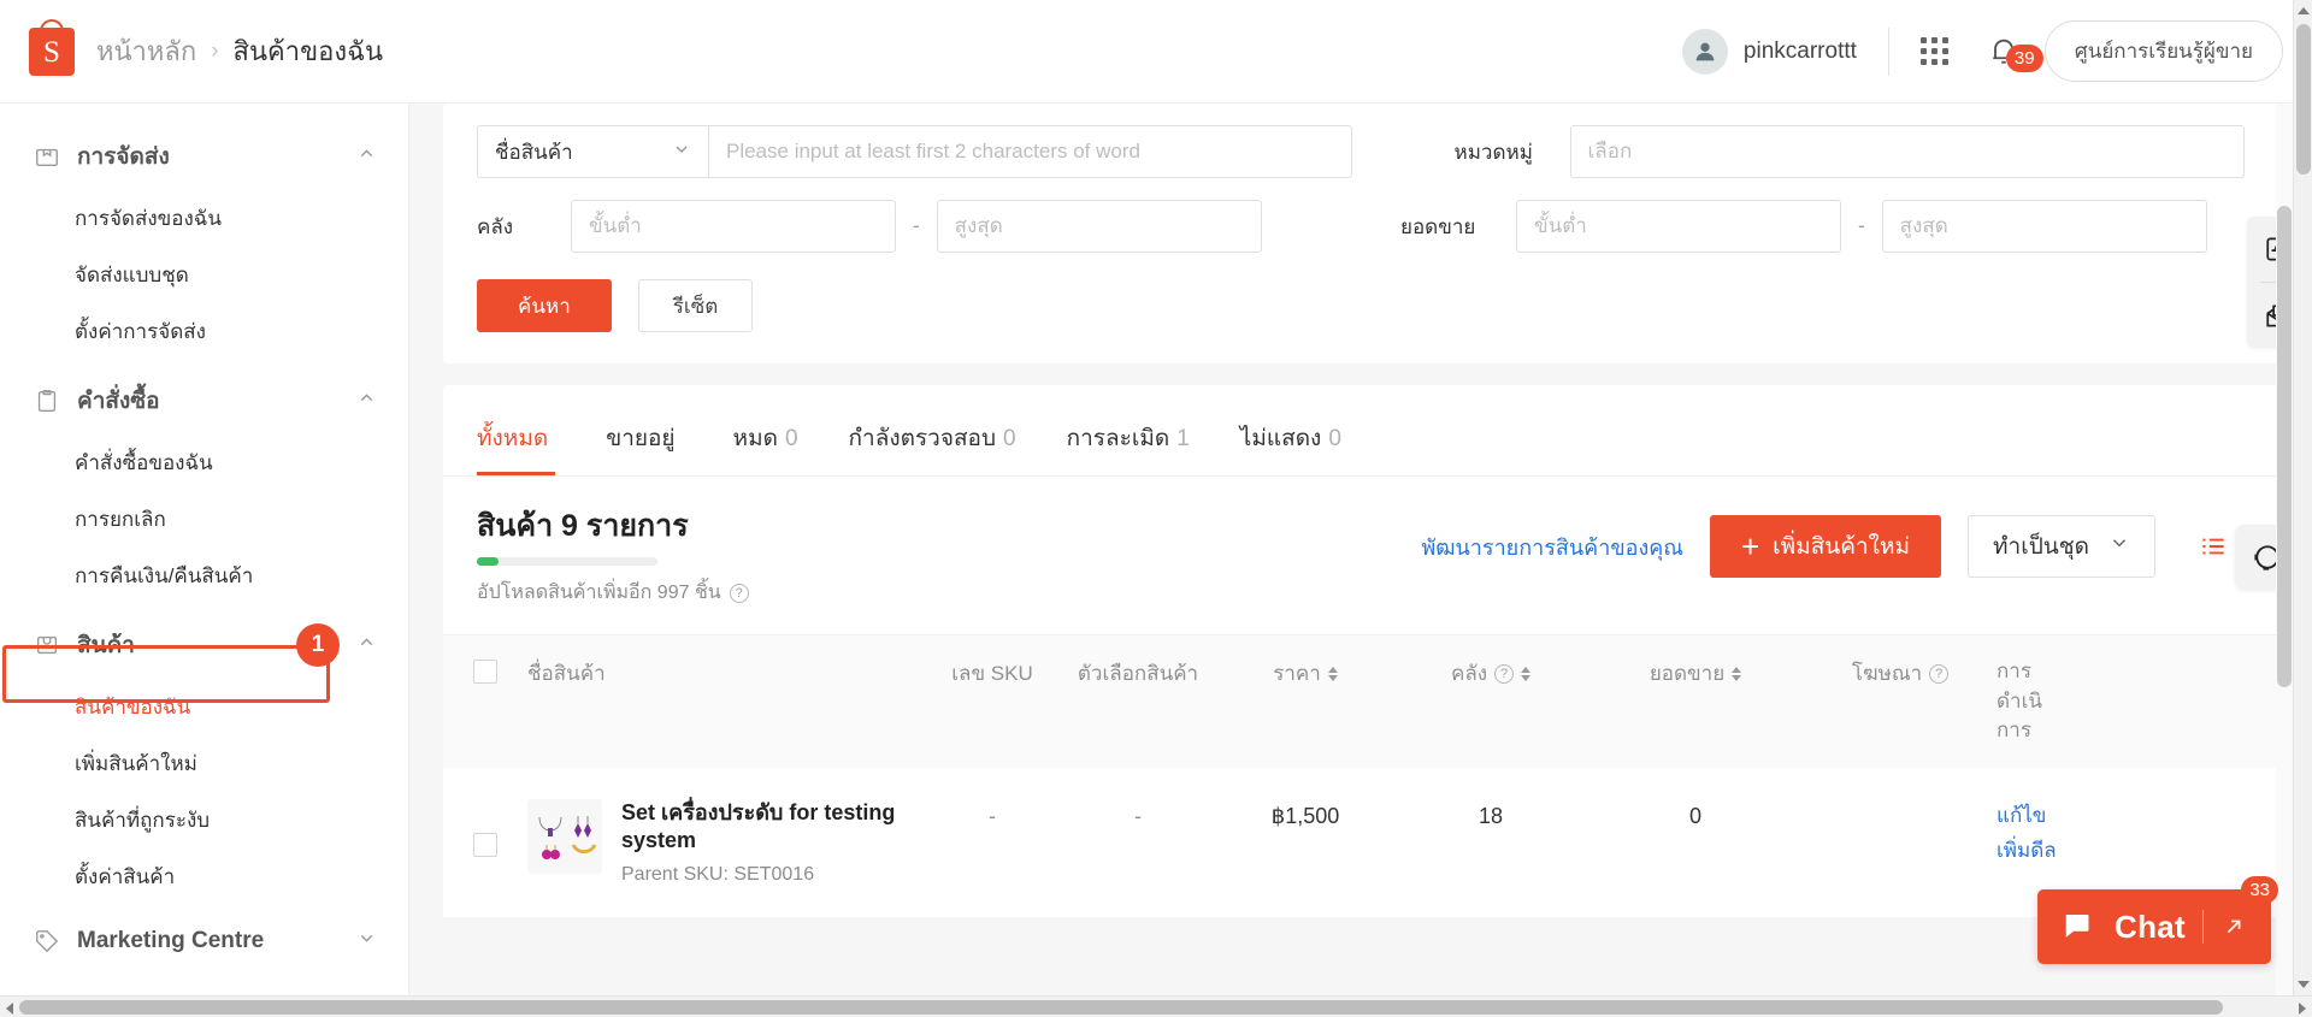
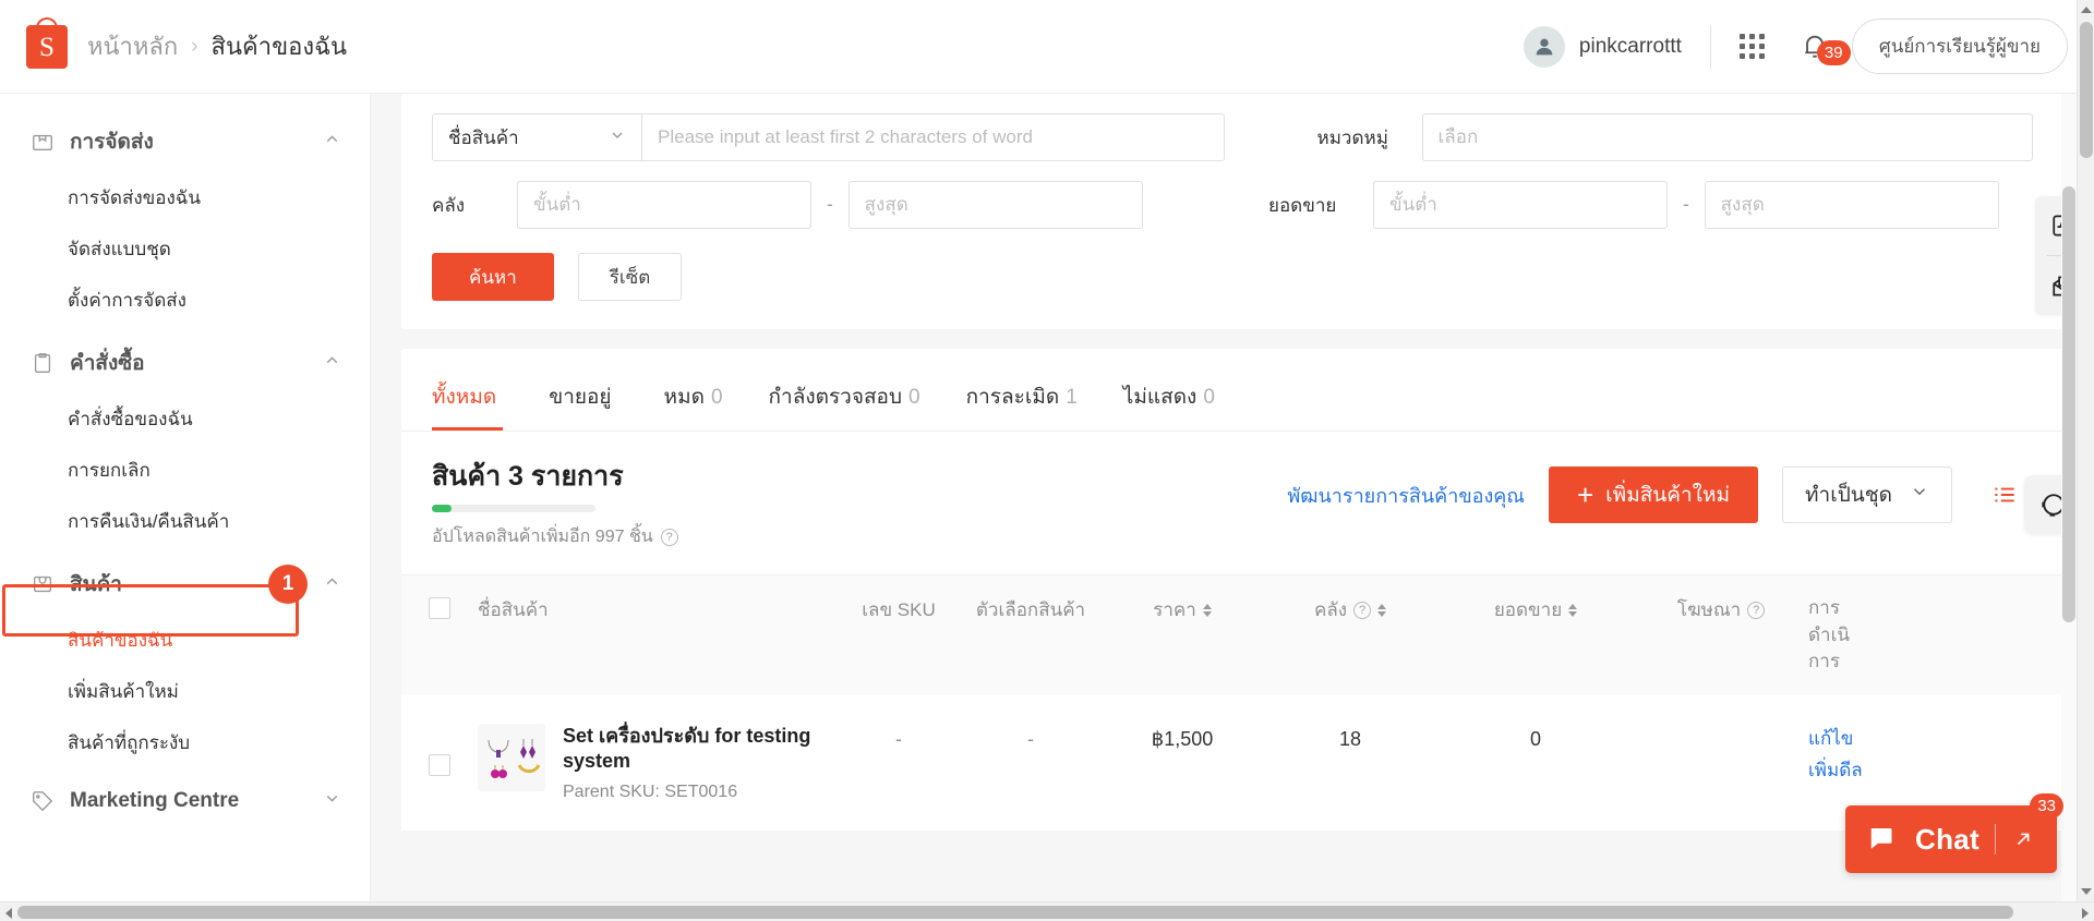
  S
  หน้าหลัก
  ›
  สินค้าของฉัน
  pinkcarrottt
  39
  ศูนย์การเรียนรู้ผู้ขาย
  การจัดส่ง
  การจัดส่งของฉัน
  จัดส่งแบบชุด
  ตั้งค่าการจัดส่ง
  คำสั่งซื้อ
  คำสั่งซื้อของฉัน
  การยกเลิก
  การคืนเงิน/คืนสินค้า
  สินค้า
  สินค้าของฉัน
  เพิ่มสินค้าใหม่
  สินค้าที่ถูกระงับ
- ตั้งค่าสินค้า
  Marketing Centre
  1
  ชื่อสินค้า
  Please input at least first 2 characters of word
  หมวดหมู่
  เลือก
  คลัง
  ขั้นต่ำ
  -
  สูงสุด
  ยอดขาย
  ขั้นต่ำ
  -
  สูงสุด
  ค้นหา
  รีเซ็ต
  ทั้งหมด
  ขายอยู่
  หมด 0
  กำลังตรวจสอบ 0
  การละเมิด 1
  ไม่แสดง 0
- สินค้า 9 รายการ
+ สินค้า 3 รายการ
  อัปโหลดสินค้าเพิ่มอีก 997 ชิ้น
  ?
  พัฒนารายการสินค้าของคุณ
  +
  เพิ่มสินค้าใหม่
  ทำเป็นชุด
  ชื่อสินค้า
  เลข SKU
  ตัวเลือกสินค้า
  ราคา
  คลัง
  ?
  ยอดขาย
  โฆษณา
  ?
  การ
  ดำเนิ
  การ
  Set เครื่องประดับ for testing system
  Parent SKU: SET0016
  -
  -
  ฿1,500
  18
  0
  แก้ไข
  เพิ่มดีล
  Chat
  33
